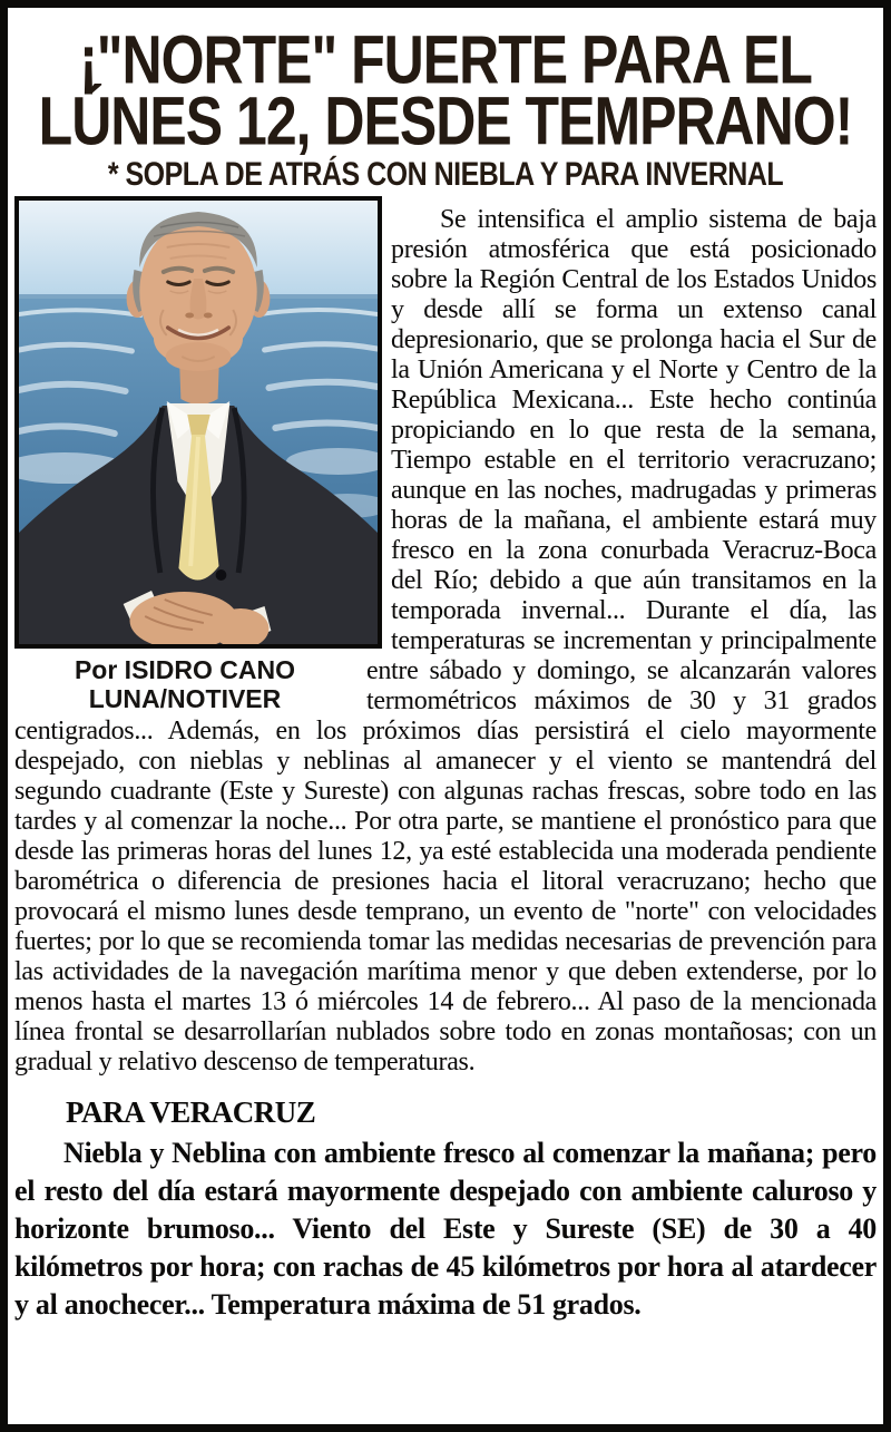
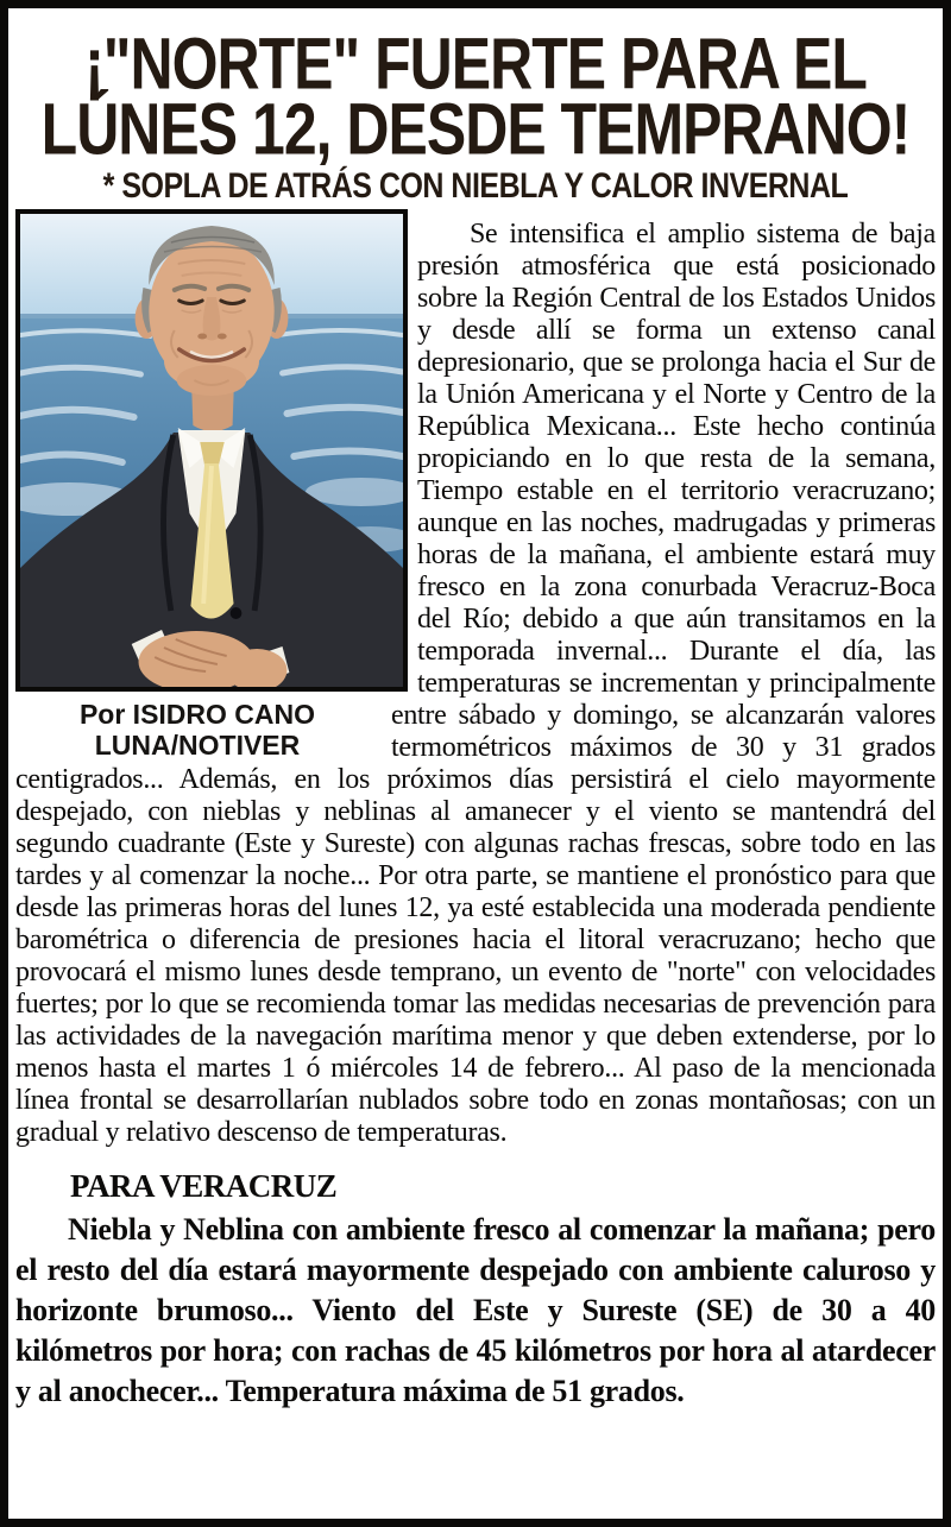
  ¡"NORTE" FUERTE PARA EL
  LÚNES 12, DESDE TEMPRANO!
- * SOPLA DE ATRÁS CON NIEBLA Y PARA INVERNAL
+ * SOPLA DE ATRÁS CON NIEBLA Y CALOR INVERNAL
  Por ISIDRO CANO
  LUNA/NOTIVER
- Se intensifica el amplio sistema de baja presión atmosférica que está posicionado sobre la Región Central de los Estados Unidos y desde allí se forma un extenso canal depresionario, que se prolonga hacia el Sur de la Unión Americana y el Norte y Centro de la República Mexicana... Este hecho continúa propiciando en lo que resta de la semana, Tiempo estable en el territorio veracruzano; aunque en las noches, madrugadas y primeras horas de la mañana, el ambiente estará muy fresco en la zona conurbada Veracruz-Boca del Río; debido a que aún transitamos en la temporada invernal... Durante el día, las temperaturas se incrementan y principalmente entre sábado y domingo, se alcanzarán valores termométricos máximos de 30 y 31 grados centigrados... Además, en los próximos días persistirá el cielo mayormente despejado, con nieblas y neblinas al amanecer y el viento se mantendrá del segundo cuadrante (Este y Sureste) con algunas rachas frescas, sobre todo en las tardes y al comenzar la noche... Por otra parte, se mantiene el pronóstico para que desde las primeras horas del lunes 12, ya esté establecida una moderada pendiente barométrica o diferencia de presiones hacia el litoral veracruzano; hecho que provocará el mismo lunes desde temprano, un evento de "norte" con velocidades fuertes; por lo que se recomienda tomar las medidas necesarias de prevención para las actividades de la navegación marítima menor y que deben extenderse, por lo menos hasta el martes 13 ó miércoles 14 de febrero... Al paso de la mencionada línea frontal se desarrollarían nublados sobre todo en zonas montañosas; con un gradual y relativo descenso de temperaturas.
+ Se intensifica el amplio sistema de baja presión atmosférica que está posicionado sobre la Región Central de los Estados Unidos y desde allí se forma un extenso canal depresionario, que se prolonga hacia el Sur de la Unión Americana y el Norte y Centro de la República Mexicana... Este hecho continúa propiciando en lo que resta de la semana, Tiempo estable en el territorio veracruzano; aunque en las noches, madrugadas y primeras horas de la mañana, el ambiente estará muy fresco en la zona conurbada Veracruz-Boca del Río; debido a que aún transitamos en la temporada invernal... Durante el día, las temperaturas se incrementan y principalmente entre sábado y domingo, se alcanzarán valores termométricos máximos de 30 y 31 grados centigrados... Además, en los próximos días persistirá el cielo mayormente despejado, con nieblas y neblinas al amanecer y el viento se mantendrá del segundo cuadrante (Este y Sureste) con algunas rachas frescas, sobre todo en las tardes y al comenzar la noche... Por otra parte, se mantiene el pronóstico para que desde las primeras horas del lunes 12, ya esté establecida una moderada pendiente barométrica o diferencia de presiones hacia el litoral veracruzano; hecho que provocará el mismo lunes desde temprano, un evento de "norte" con velocidades fuertes; por lo que se recomienda tomar las medidas necesarias de prevención para las actividades de la navegación marítima menor y que deben extenderse, por lo menos hasta el martes 1 ó miércoles 14 de febrero... Al paso de la mencionada línea frontal se desarrollarían nublados sobre todo en zonas montañosas; con un gradual y relativo descenso de temperaturas.
  PARA VERACRUZ
  Niebla y Neblina con ambiente fresco al comenzar la mañana; pero el resto del día estará mayormente despejado con ambiente caluroso y horizonte brumoso... Viento del Este y Sureste (SE) de 30 a 40 kilómetros por hora; con rachas de 45 kilómetros por hora al atardecer y al anochecer... Temperatura máxima de 51 grados.
